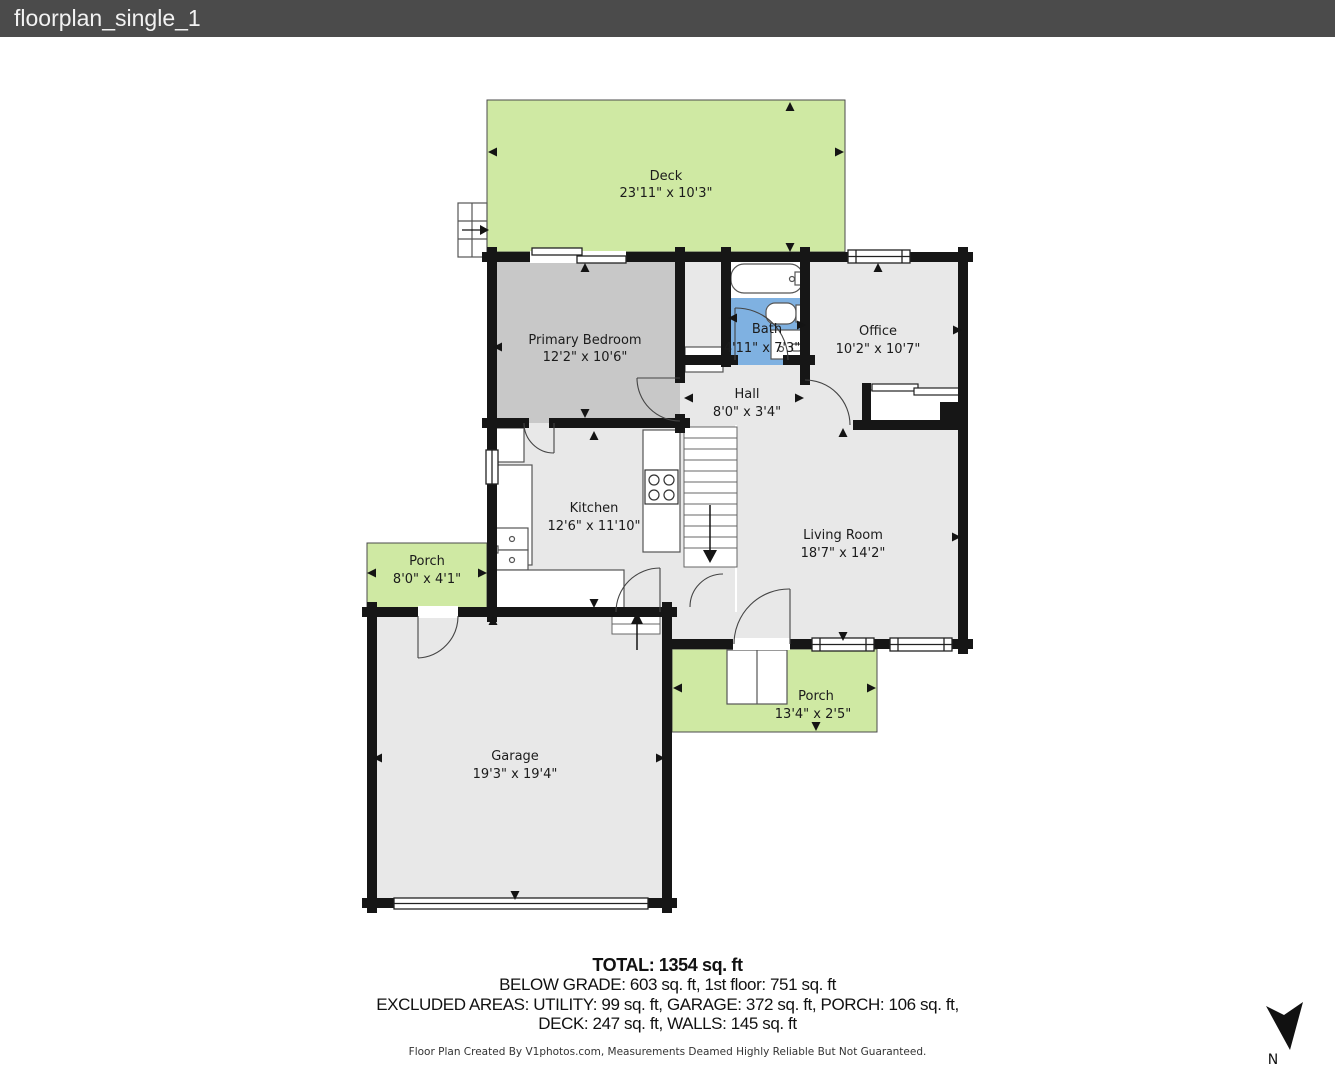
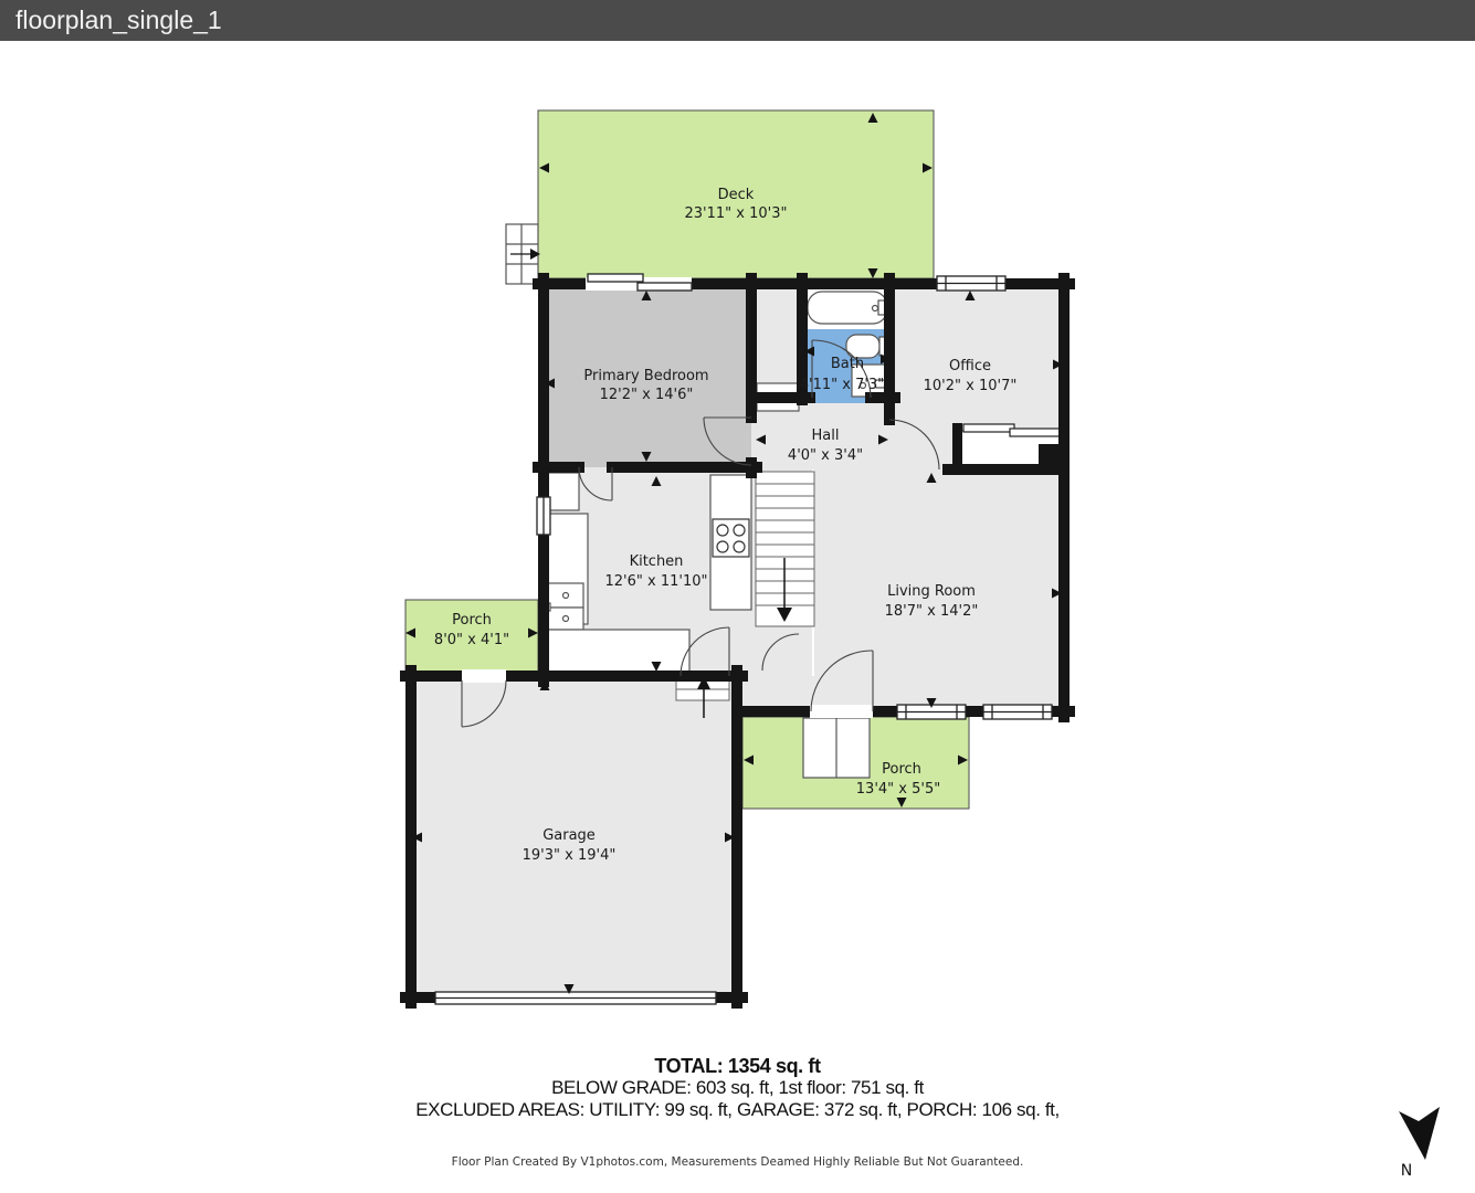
  floorplan_single_1
  Deck
  23'11" x 10'3"
  Primary Bedroom
- 12'2" x 10'6"
+ 12'2" x 14'6"
  Bath
  4'11" x 7'3"
  Office
  10'2" x 10'7"
  Hall
- 8'0" x 3'4"
+ 4'0" x 3'4"
  Kitchen
  12'6" x 11'10"
  Living Room
  18'7" x 14'2"
  Porch
  8'0" x 4'1"
  Porch
- 13'4" x 2'5"
+ 13'4" x 5'5"
  Garage
  19'3" x 19'4"
  N
  TOTAL: 1354 sq. ft
  BELOW GRADE: 603 sq. ft, 1st floor: 751 sq. ft
  EXCLUDED AREAS: UTILITY: 99 sq. ft, GARAGE: 372 sq. ft, PORCH: 106 sq. ft,
- DECK: 247 sq. ft, WALLS: 145 sq. ft
  Floor Plan Created By V1photos.com, Measurements Deamed Highly Reliable But Not Guaranteed.
